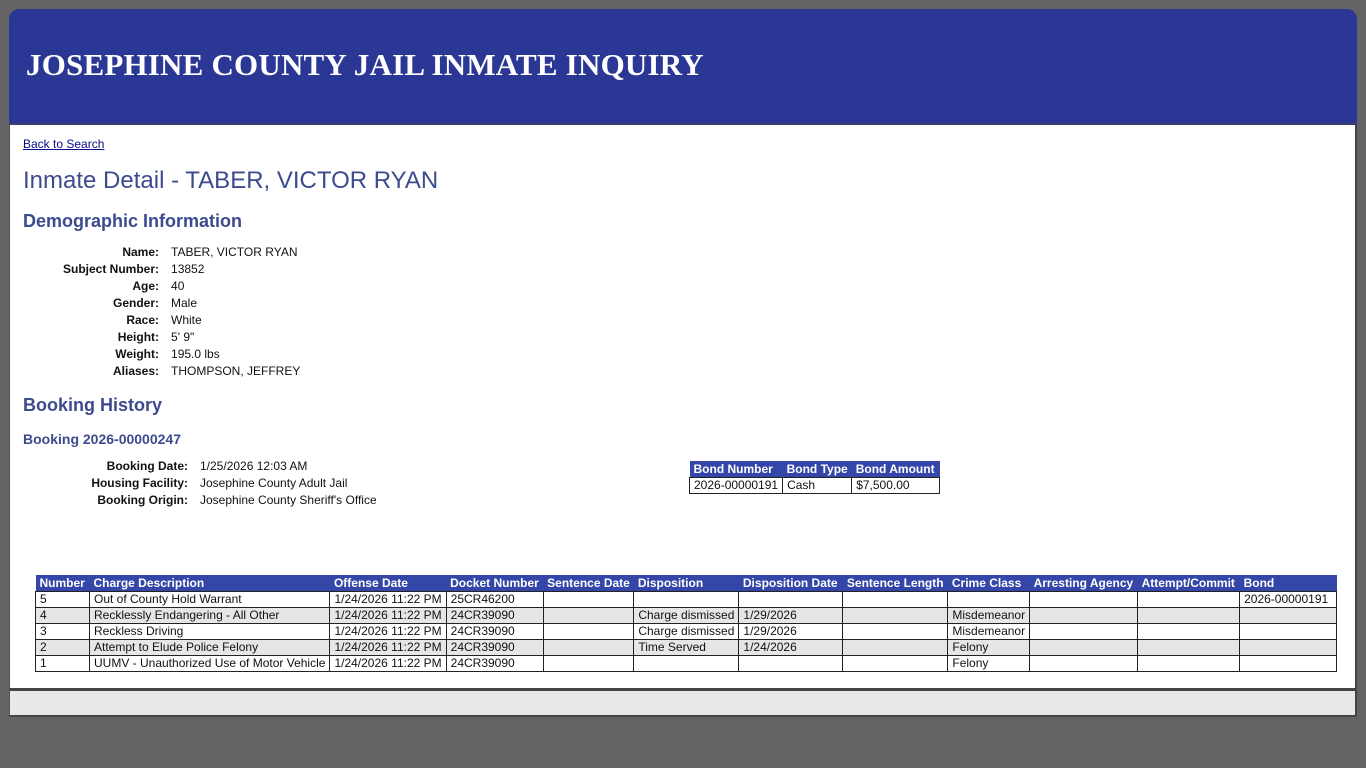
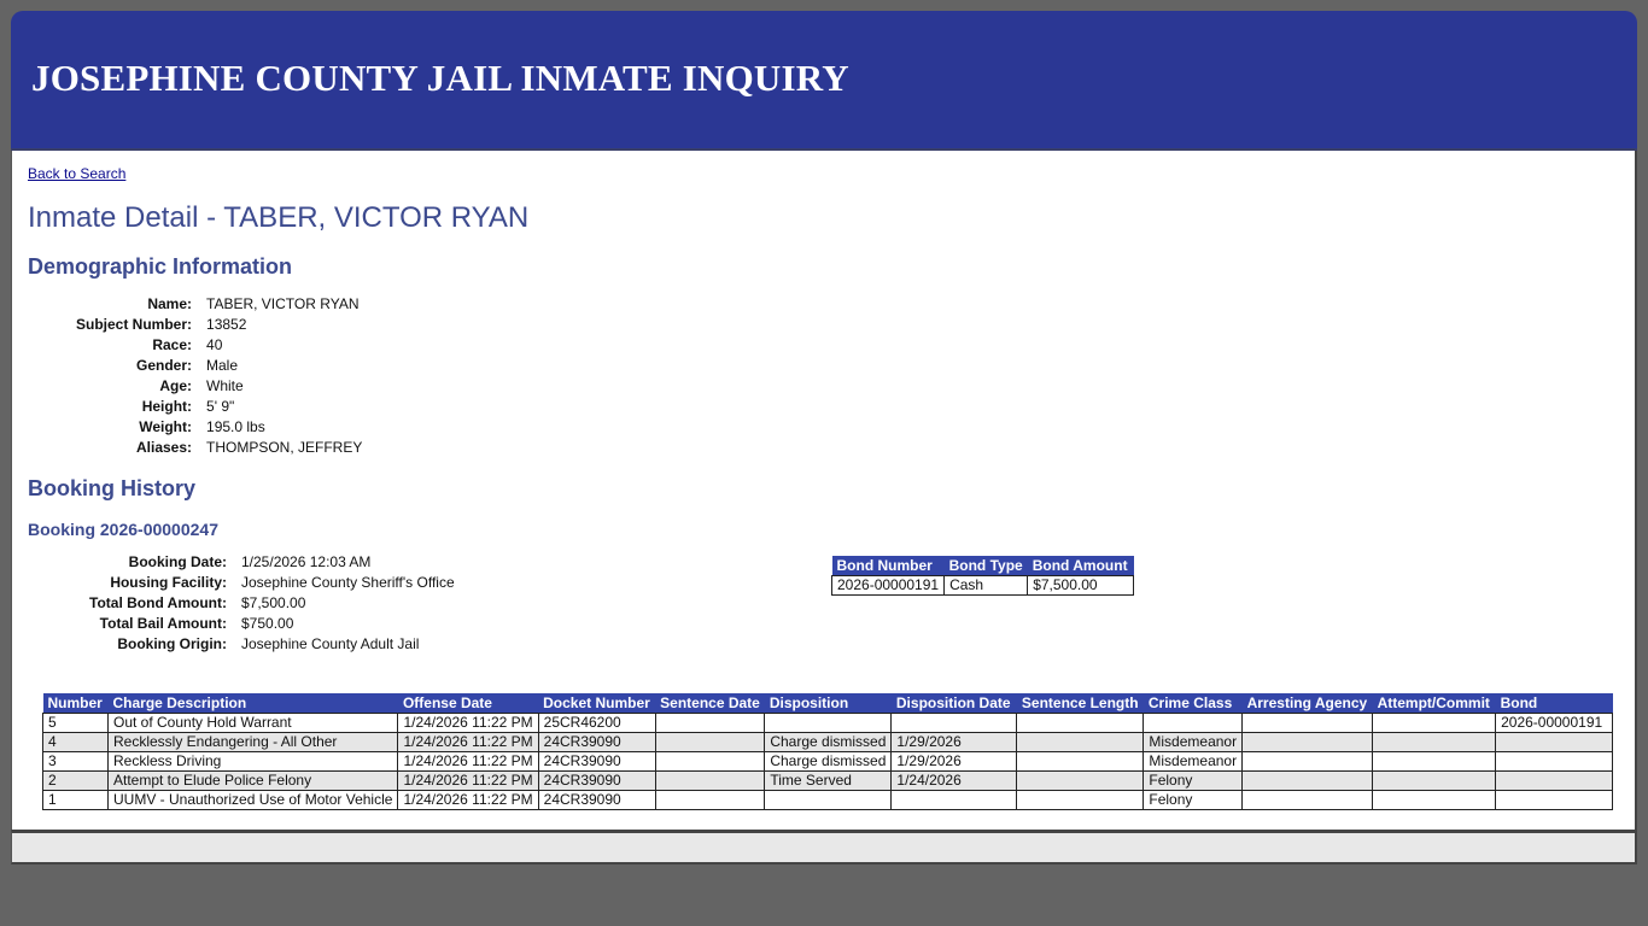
  JOSEPHINE COUNTY JAIL INMATE INQUIRY
  Back to Search
  Inmate Detail - TABER, VICTOR RYAN
  Demographic Information
  Name:	TABER, VICTOR RYAN
  Subject Number:	13852
- Age:	40
+ Race:	40
  Gender:	Male
- Race:	White
+ Age:	White
  Height:	5' 9"
  Weight:	195.0 lbs
  Aliases:	THOMPSON, JEFFREY
  Booking History
  Booking 2026-00000247
  Booking Date:	1/25/2026 12:03 AM
- Housing Facility:	Josephine County Adult Jail
+ Housing Facility:	Josephine County Sheriff's Office
+ Total Bond Amount:	$7,500.00
+ Total Bail Amount:	$750.00
- Booking Origin:	Josephine County Sheriff's Office
+ Booking Origin:	Josephine County Adult Jail
  Bond Number	Bond Type	Bond Amount
  2026-00000191	Cash	$7,500.00
  Number	Charge Description	Offense Date	Docket Number	Sentence Date	Disposition	Disposition Date	Sentence Length	Crime Class	Arresting Agency	Attempt/Commit	Bond
  5	Out of County Hold Warrant	1/24/2026 11:22 PM	25CR46200								2026-00000191
  4	Recklessly Endangering - All Other	1/24/2026 11:22 PM	24CR39090		Charge dismissed	1/29/2026		Misdemeanor
  3	Reckless Driving	1/24/2026 11:22 PM	24CR39090		Charge dismissed	1/29/2026		Misdemeanor
  2	Attempt to Elude Police Felony	1/24/2026 11:22 PM	24CR39090		Time Served	1/24/2026		Felony
  1	UUMV - Unauthorized Use of Motor Vehicle	1/24/2026 11:22 PM	24CR39090					Felony
